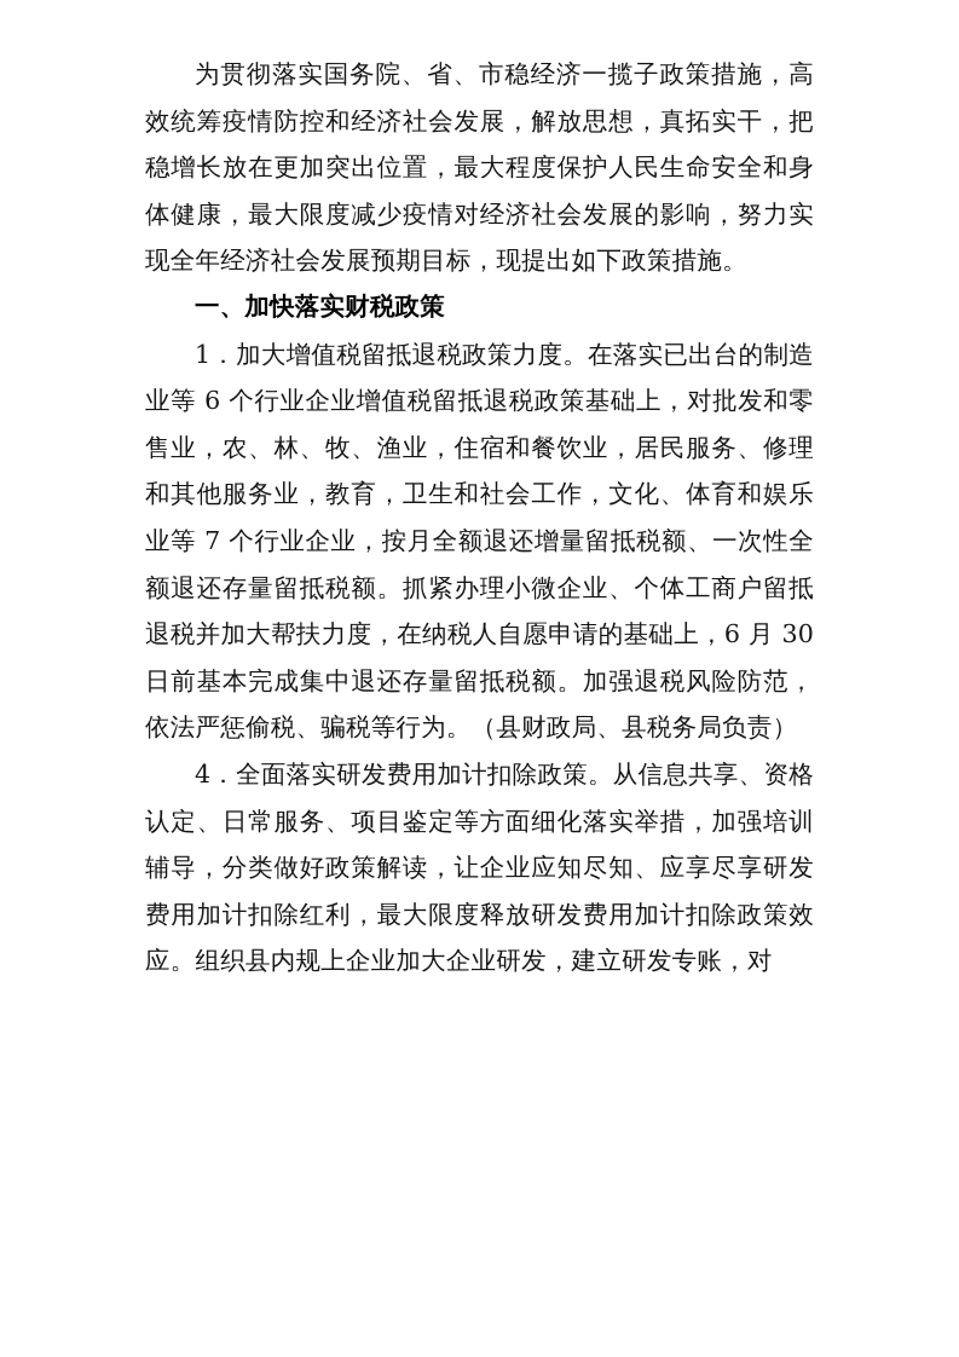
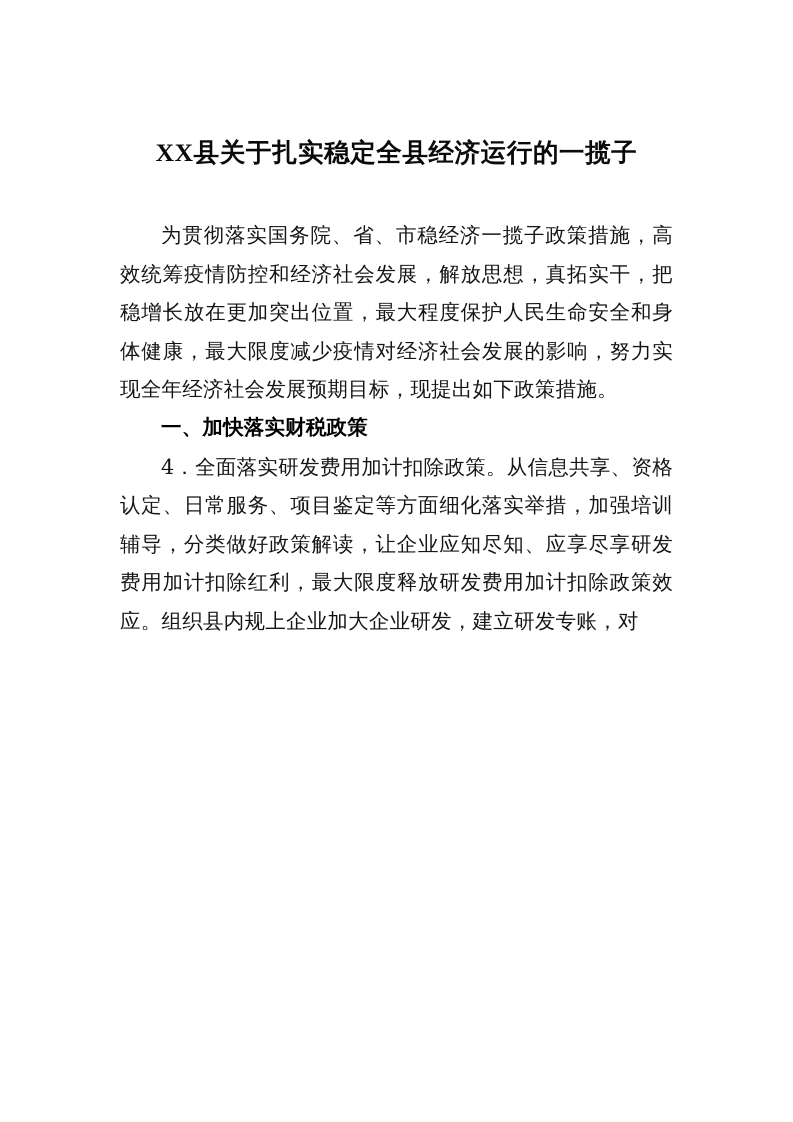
+ XX县关于扎实稳定全县经济运行的一揽子
  为贯彻落实国务院、省、市稳经济一揽子政策措施，高效统筹疫情防控和经济社会发展，解放思想，真拓实干，把稳增长放在更加突出位置，最大程度保护人民生命安全和身体健康，最大限度减少疫情对经济社会发展的影响，努力实现全年经济社会发展预期目标，现提出如下政策措施。
  一、加快落实财税政策
- 1．加大增值税留抵退税政策力度。在落实已出台的制造业等 6 个行业企业增值税留抵退税政策基础上，对批发和零售业，农、林、牧、渔业，住宿和餐饮业，居民服务、修理和其他服务业，教育，卫生和社会工作，文化、体育和娱乐业等 7 个行业企业，按月全额退还增量留抵税额、一次性全额退还存量留抵税额。抓紧办理小微企业、个体工商户留抵退税并加大帮扶力度，在纳税人自愿申请的基础上，6 月 30 日前基本完成集中退还存量留抵税额。加强退税风险防范，依法严惩偷税、骗税等行为。（县财政局、县税务局负责）
  4．全面落实研发费用加计扣除政策。从信息共享、资格认定、日常服务、项目鉴定等方面细化落实举措，加强培训辅导，分类做好政策解读，让企业应知尽知、应享尽享研发费用加计扣除红利，最大限度释放研发费用加计扣除政策效应。组织县内规上企业加大企业研发，建立研发专账，对
